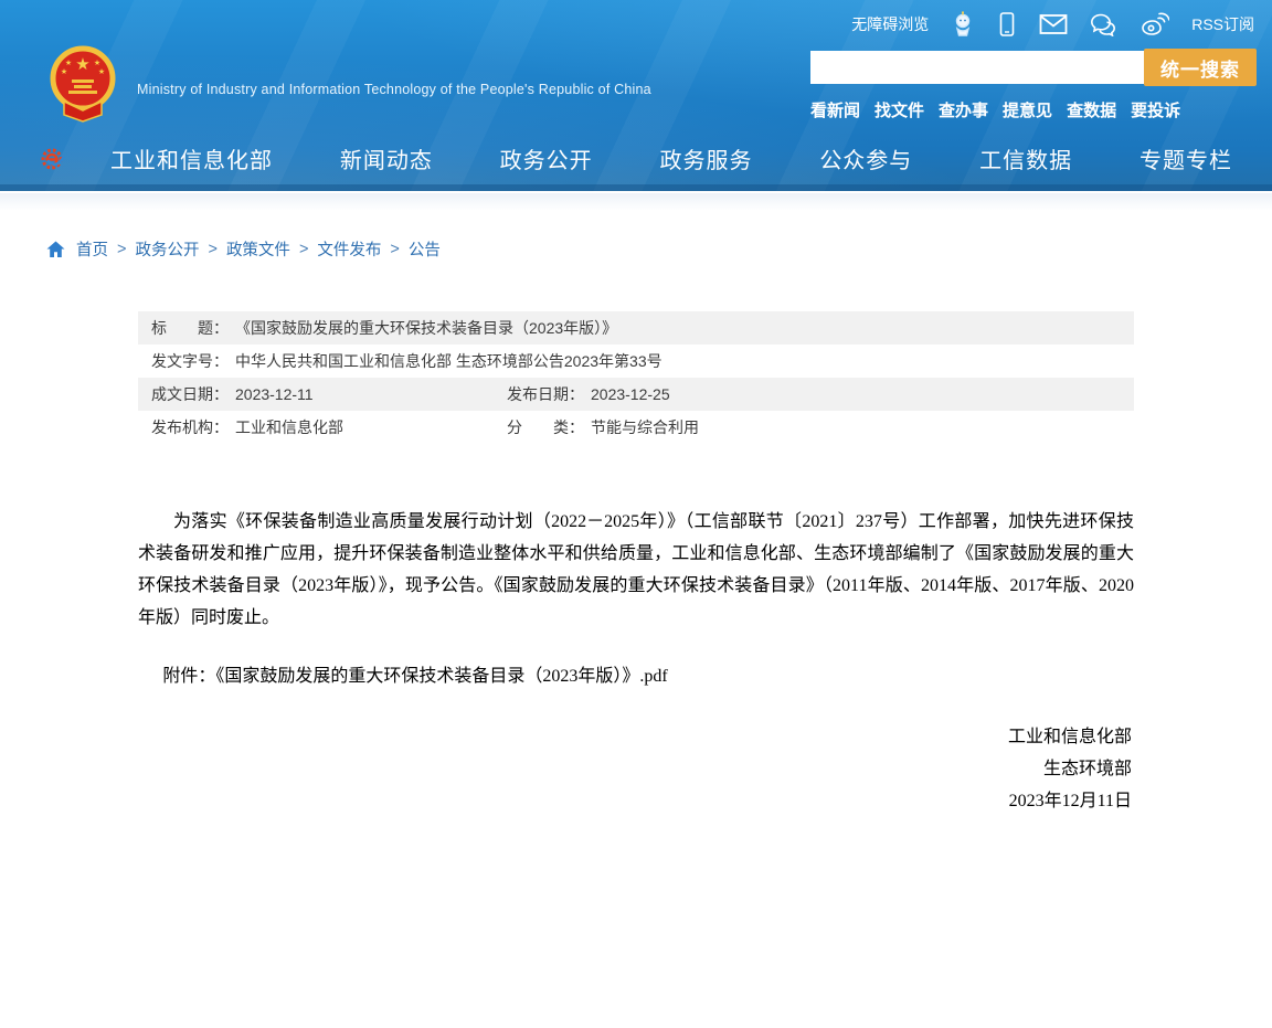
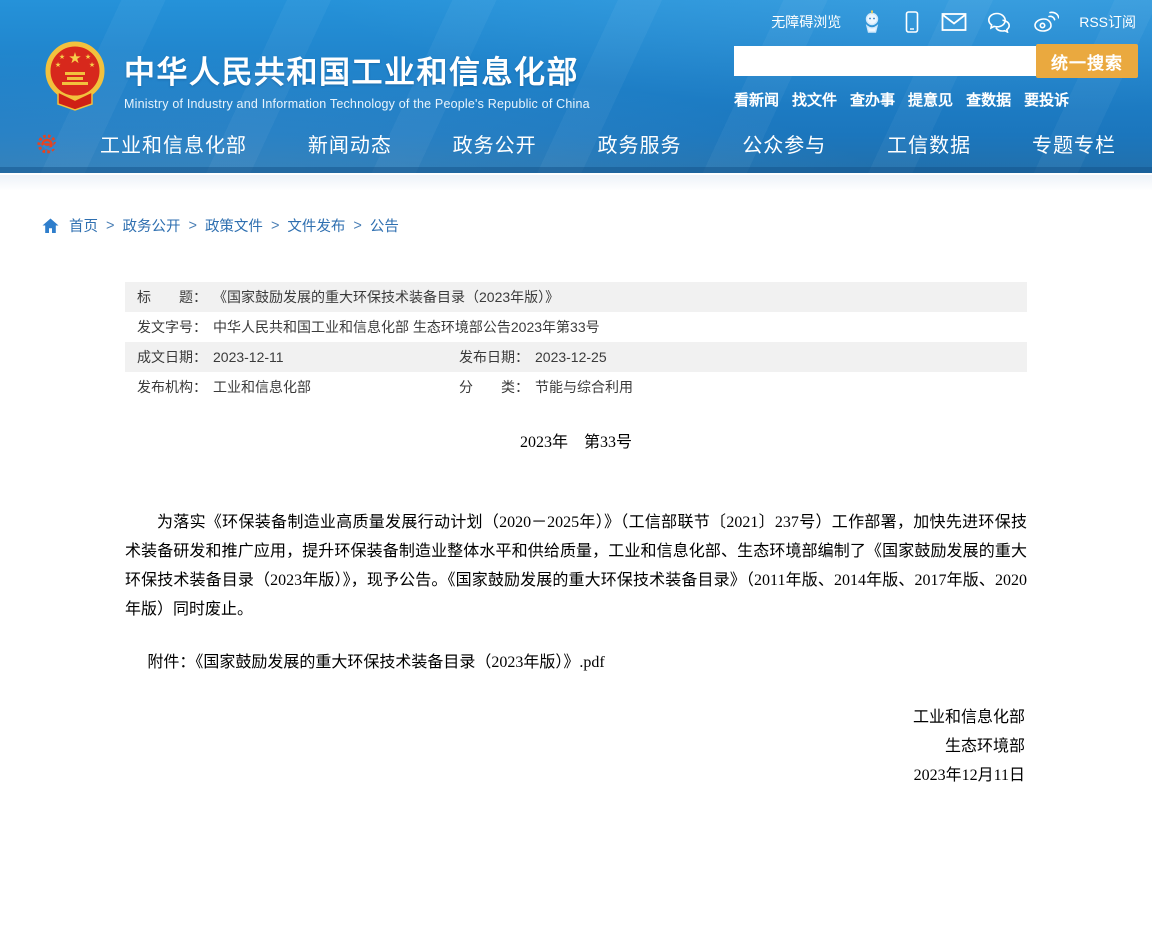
  无障碍浏览
  RSS订阅
  ★
+ 中华人民共和国工业和信息化部
  Ministry of Industry and Information Technology of the People's Republic of China
  统一搜索
  看新闻
  找文件
  查办事
  提意见
  查数据
  要投诉
  工业和信息化部
  新闻动态
  政务公开
  政务服务
  公众参与
  工信数据
  专题专栏
  首页
  >
  政务公开
  >
  政策文件
  >
  文件发布
  >
  公告
  标 题：
  《国家鼓励发展的重大环保技术装备目录（2023年版）》
  发文字号：
  中华人民共和国工业和信息化部 生态环境部公告2023年第33号
  成文日期：
  2023-12-11
  发布日期：
  2023-12-25
  发布机构：
  工业和信息化部
  分 类：
  节能与综合利用
+ 2023年 第33号
- 为落实《环保装备制造业高质量发展行动计划（2022－2025年）》（工信部联节〔2021〕237号）工作部署，加快先进环保技术装备研发和推广应用，提升环保装备制造业整体水平和供给质量，工业和信息化部、生态环境部编制了《国家鼓励发展的重大环保技术装备目录（2023年版）》，现予公告。《国家鼓励发展的重大环保技术装备目录》（2011年版、2014年版、2017年版、2020年版）同时废止。
+ 为落实《环保装备制造业高质量发展行动计划（2020－2025年）》（工信部联节〔2021〕237号）工作部署，加快先进环保技术装备研发和推广应用，提升环保装备制造业整体水平和供给质量，工业和信息化部、生态环境部编制了《国家鼓励发展的重大环保技术装备目录（2023年版）》，现予公告。《国家鼓励发展的重大环保技术装备目录》（2011年版、2014年版、2017年版、2020年版）同时废止。
  附件：《国家鼓励发展的重大环保技术装备目录（2023年版）》.pdf
  工业和信息化部
  生态环境部
  2023年12月11日
